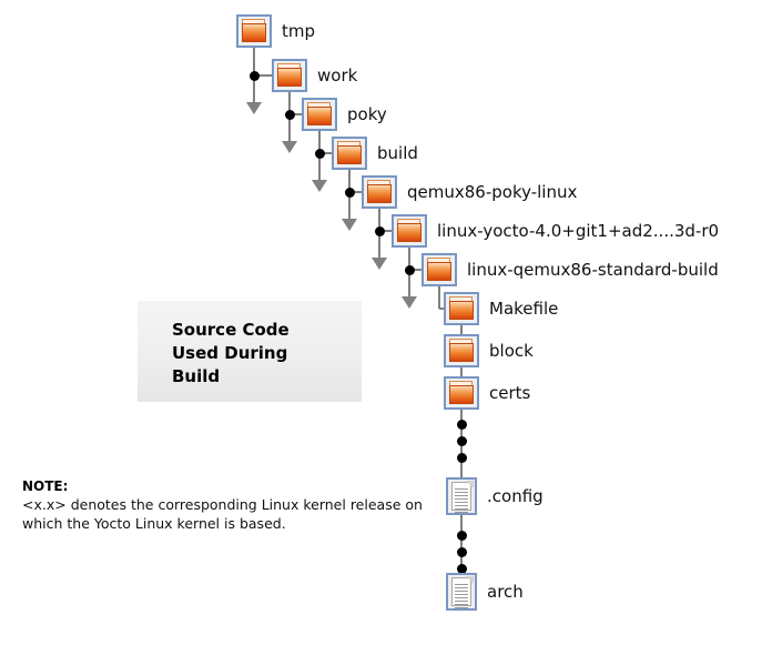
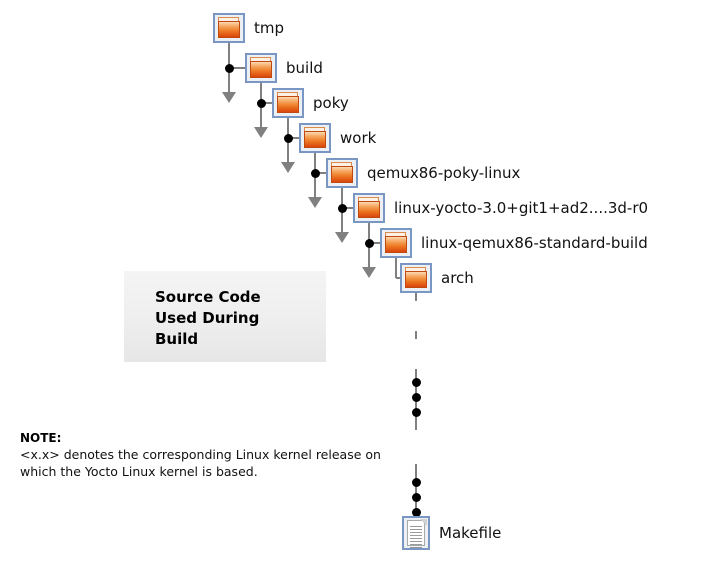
  tmp
- work
+ build
  poky
- build
+ work
  qemux86-poky-linux
- linux-yocto-4.0+git1+ad2....3d-r0
+ linux-yocto-3.0+git1+ad2....3d-r0
  linux-qemux86-standard-build
- Makefile
+ arch
- block
- certs
- .config
- arch
+ Makefile
  Source Code
  Used During
  Build
  NOTE:
  <x.x> denotes the corresponding Linux kernel release on
  which the Yocto Linux kernel is based.
